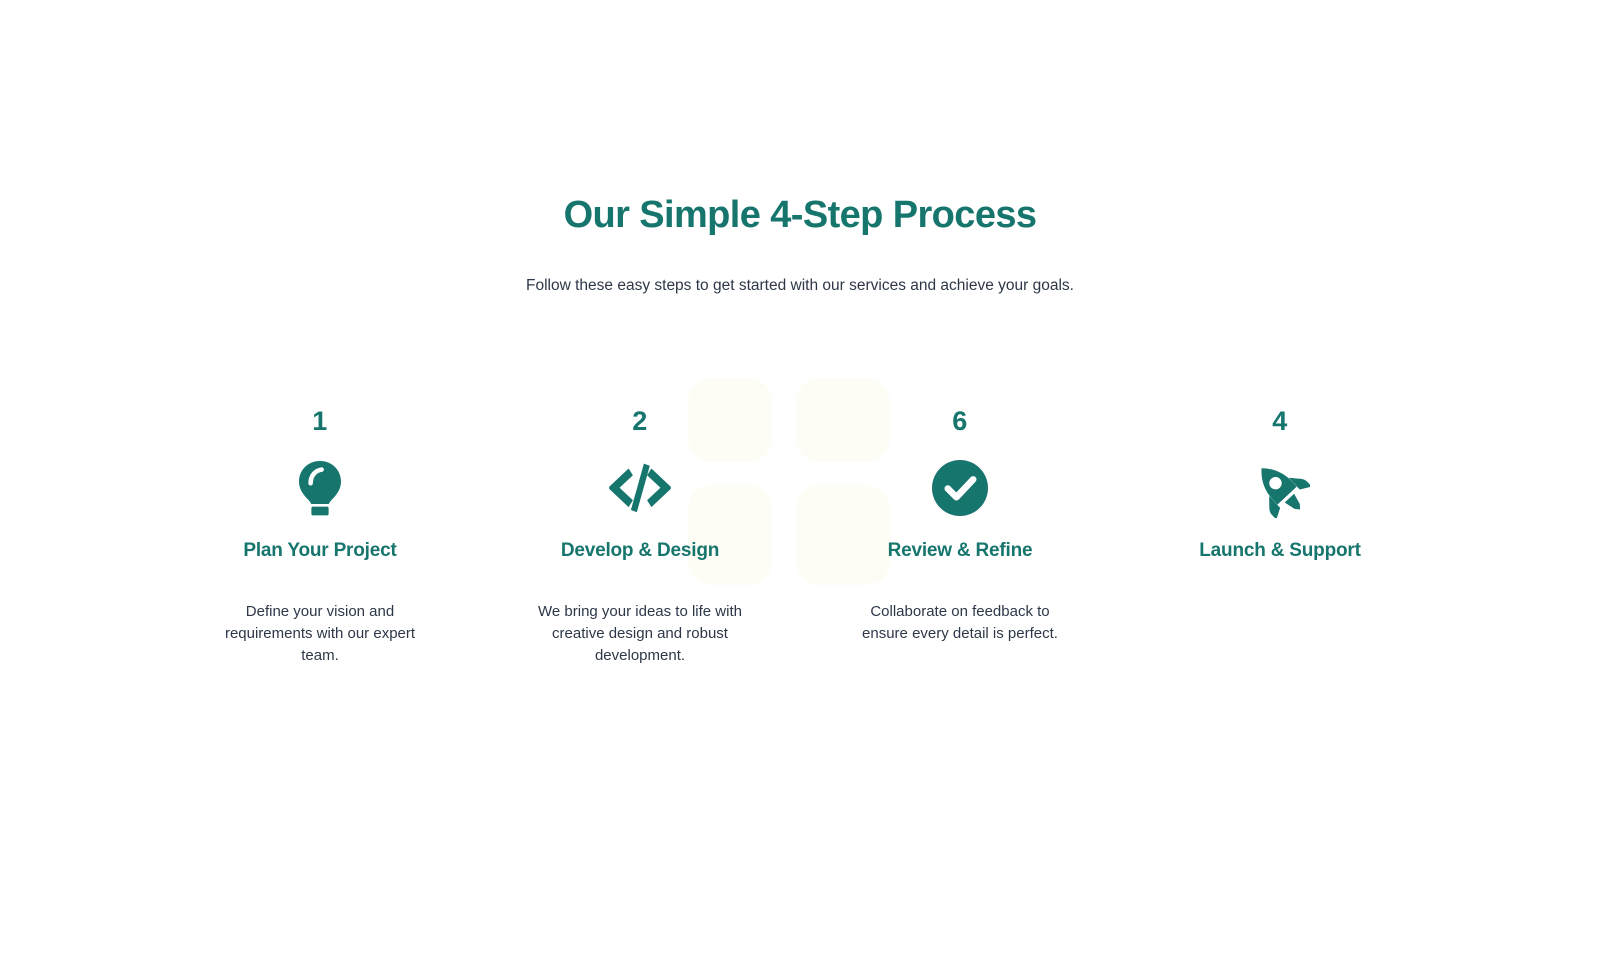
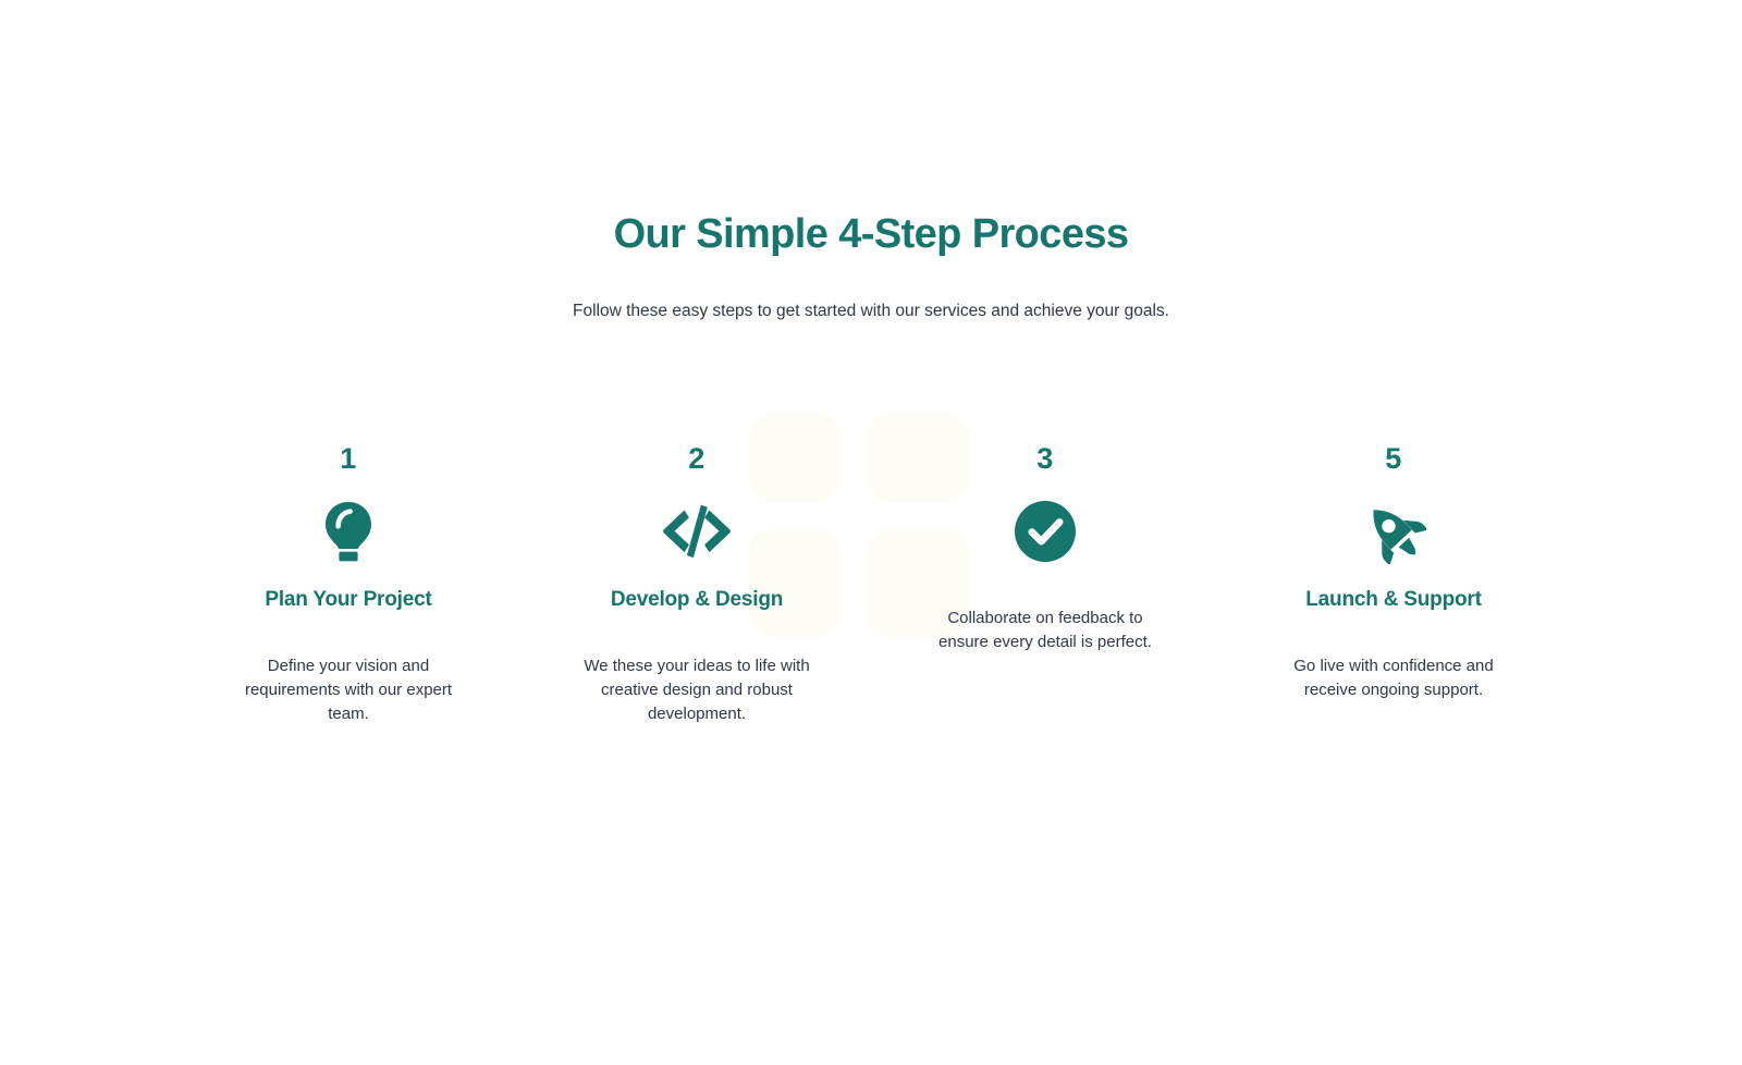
  Our Simple 4-Step Process
  Follow these easy steps to get started with our services and achieve your goals.
  1
  Plan Your Project
  Define your vision and requirements with our expert team.
  2
  Develop & Design
- We bring your ideas to life with creative design and robust development.
+ We these your ideas to life with creative design and robust development.
- 6
+ 3
- Review & Refine
  Collaborate on feedback to ensure every detail is perfect.
- 4
+ 5
  Launch & Support
+ Go live with confidence and receive ongoing support.
